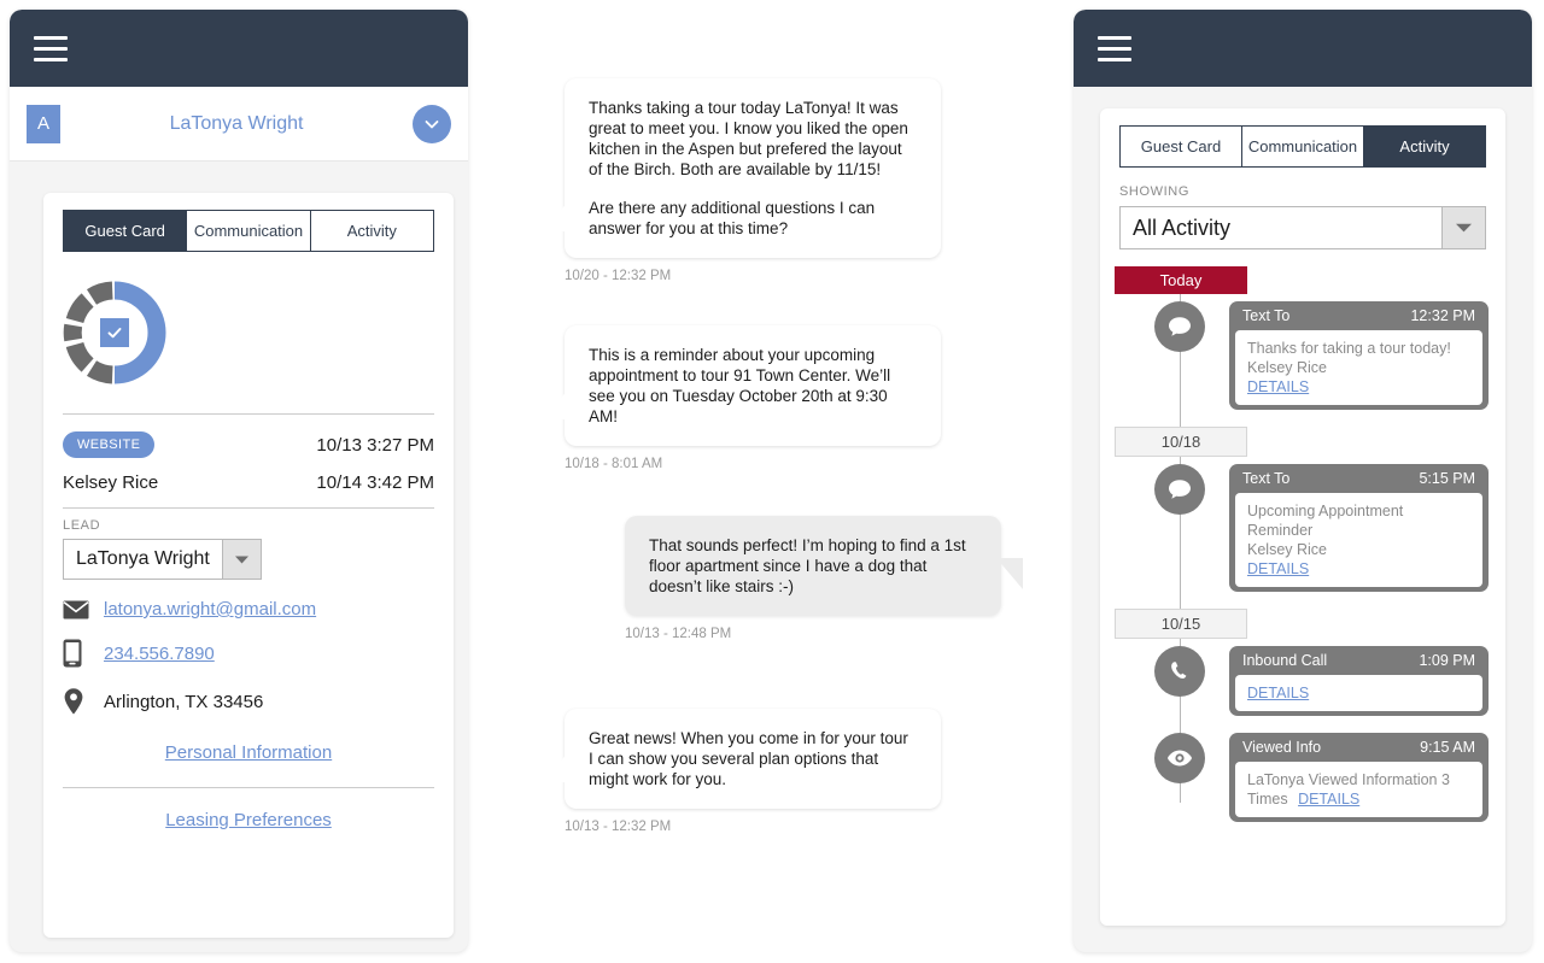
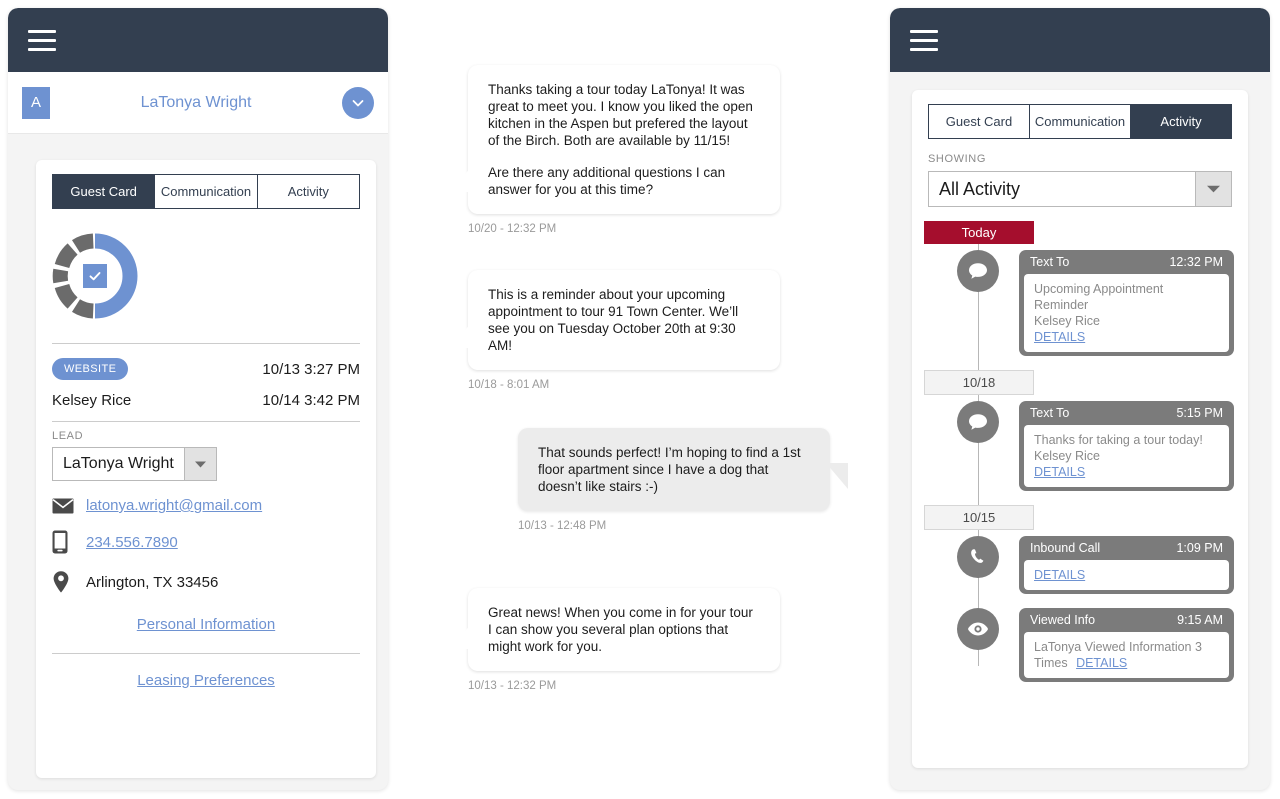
  A
  LaTonya Wright
  Guest Card
  Communication
  Activity
  WEBSITE
  10/13 3:27 PM
  Kelsey Rice
  10/14 3:42 PM
  LEAD
  LaTonya Wright
  latonya.wright@gmail.com
  234.556.7890
  Arlington, TX 33456
  Personal Information
  Leasing Preferences
  Thanks taking a tour today LaTonya! It was great to meet you. I know you liked the open kitchen in the Aspen but prefered the layout of the Birch. Both are available by 11/15!
  Are there any additional questions I can answer for you at this time?
  10/20 - 12:32 PM
  This is a reminder about your upcoming appointment to tour 91 Town Center. We’ll see you on Tuesday October 20th at 9:30 AM!
  10/18 - 8:01 AM
  That sounds perfect! I’m hoping to find a 1st floor apartment since I have a dog that doesn’t like stairs :-)
  10/13 - 12:48 PM
  Great news! When you come in for your tour I can show you several plan options that might work for you.
  10/13 - 12:32 PM
  Guest Card
  Communication
  Activity
  SHOWING
  All Activity
  Today
  Text To
  12:32 PM
- Thanks for taking a tour today!
+ Upcoming Appointment Reminder
  Kelsey Rice
  DETAILS
  10/18
  Text To
  5:15 PM
- Upcoming Appointment Reminder
+ Thanks for taking a tour today!
  Kelsey Rice
  DETAILS
  10/15
  Inbound Call
  1:09 PM
  DETAILS
  Viewed Info
  9:15 AM
  LaTonya Viewed Information 3 Times DETAILS
